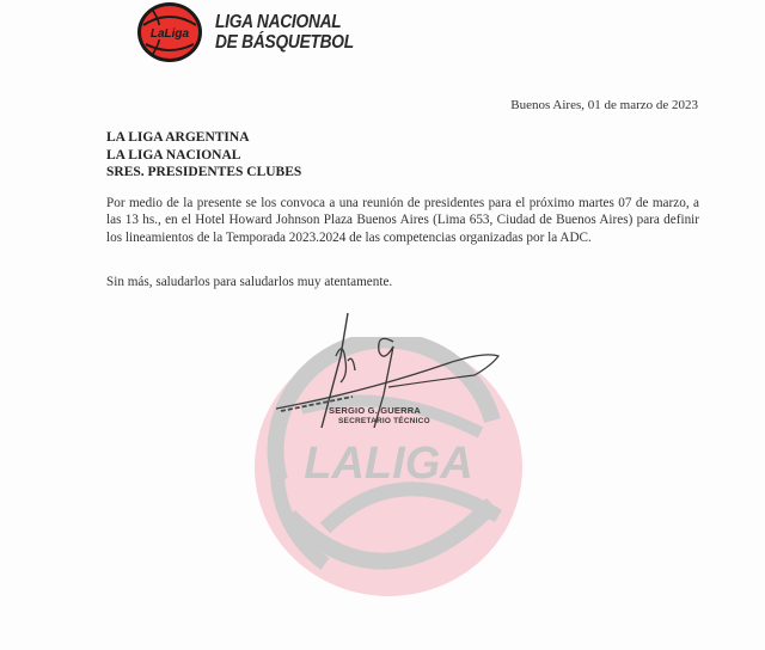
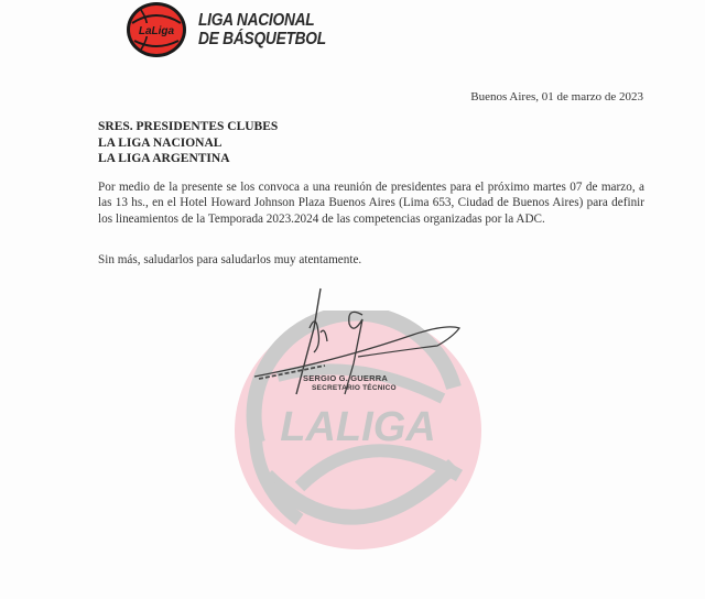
  LaLiga
  LIGA NACIONAL
  DE BÁSQUETBOL
  Buenos Aires, 01 de marzo de 2023
- LA LIGA ARGENTINA
+ SRES. PRESIDENTES CLUBES
  LA LIGA NACIONAL
- SRES. PRESIDENTES CLUBES
+ LA LIGA ARGENTINA
  Por medio de la presente se los convoca a una reunión de presidentes para el próximo martes 07 de marzo, a las 13 hs., en el Hotel Howard Johnson Plaza Buenos Aires (Lima 653, Ciudad de Buenos Aires) para definir los lineamientos de la Temporada 2023.2024 de las competencias organizadas por la ADC.
  Sin más, saludarlos para saludarlos muy atentamente.
  LALIGA
  SERGIO G. GUERRA
